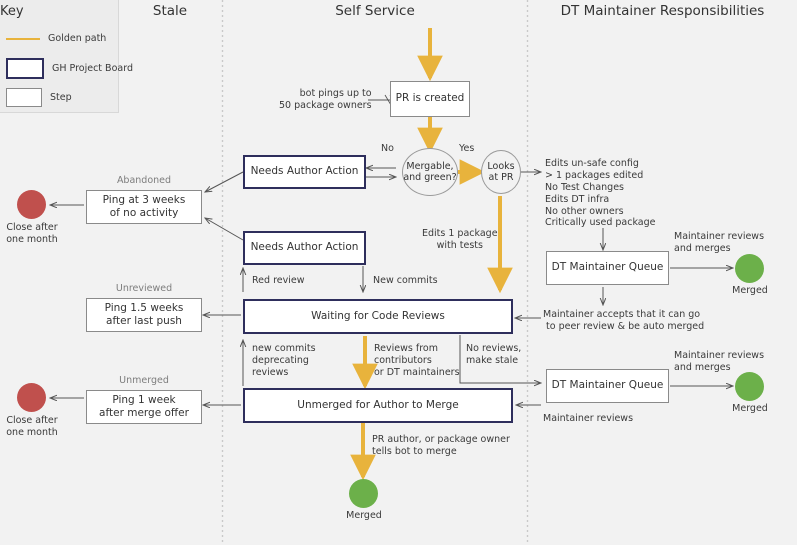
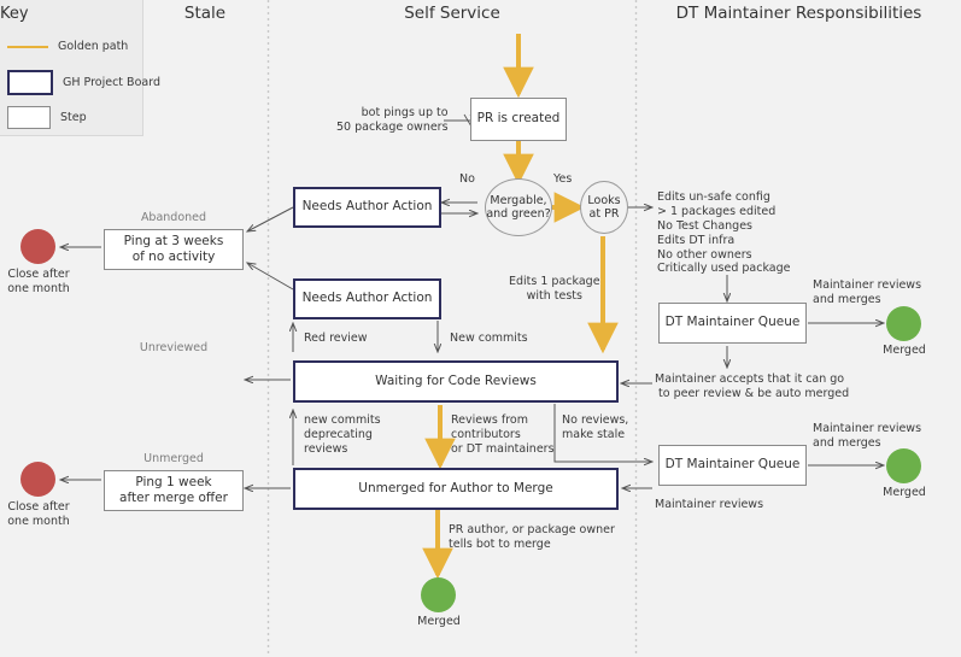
  Stale
  Self Service
  DT Maintainer Responsibilities
  Key
  Golden path
  GH Project Board
  Step
  PR is created
  Mergable,
  and green?
  Looks
  at PR
  Needs Author Action
  Needs Author Action
  Waiting for Code Reviews
  Unmerged for Author to Merge
  Merged
  Abandoned
  Ping at 3 weeks
  of no activity
  Close after
  one month
  Unreviewed
- Ping 1.5 weeks
- after last push
  Unmerged
  Ping 1 week
  after merge offer
  Close after
  one month
  Edits un-safe config
  > 1 packages edited
  No Test Changes
  Edits DT infra
  No other owners
  Critically used package
  DT Maintainer Queue
  Merged
  DT Maintainer Queue
  Merged
  bot pings up to
  50 package owners
  No
  Yes
  Edits 1 package
  with tests
  Red review
  New commits
  new commits
  deprecating
  reviews
  Reviews from
  contributors
  or DT maintainers
  No reviews,
  make stale
  PR author, or package owner
  tells bot to merge
  Maintainer reviews
  and merges
  Maintainer reviews
  and merges
  Maintainer accepts that it can go
  to peer review & be auto merged
  Maintainer reviews
